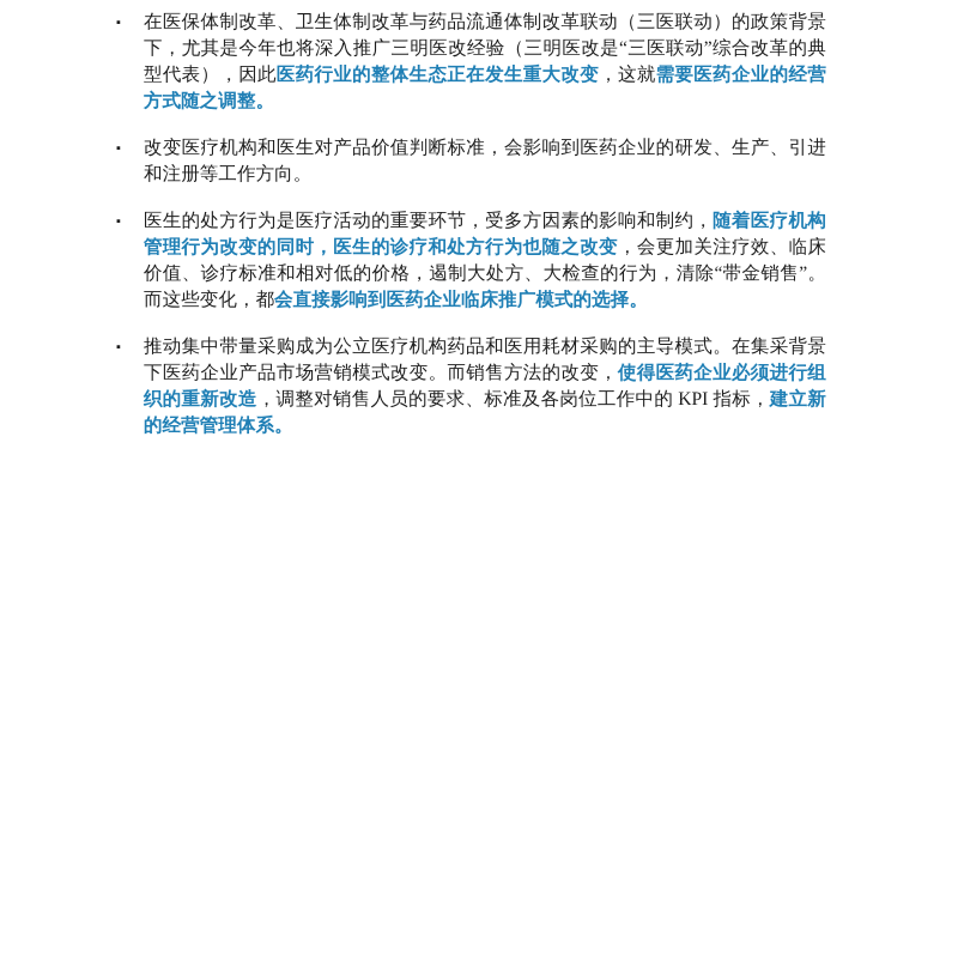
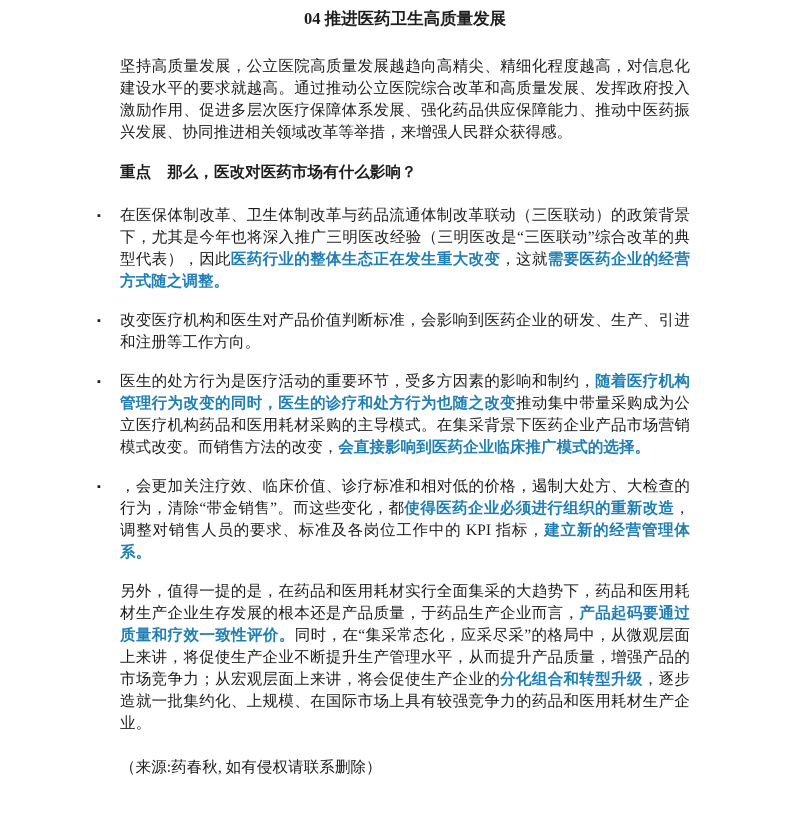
+ 04 推进医药卫生高质量发展
+ 坚持高质量发展，公立医院高质量发展越趋向高精尖、精细化程度越高，对信息化建设水平的要求就越高。通过推动公立医院综合改革和高质量发展、发挥政府投入激励作用、促进多层次医疗保障体系发展、强化药品供应保障能力、推动中医药振兴发展、协同推进相关领域改革等举措，来增强人民群众获得感。
+ 重点 那么，医改对医药市场有什么影响？
  ▪
  在医保体制改革、卫生体制改革与药品流通体制改革联动（三医联动）的政策背景下，尤其是今年也将深入推广三明医改经验（三明医改是“三医联动”综合改革的典型代表），因此医药行业的整体生态正在发生重大改变，这就需要医药企业的经营方式随之调整。
  ▪
  改变医疗机构和医生对产品价值判断标准，会影响到医药企业的研发、生产、引进和注册等工作方向。
  ▪
- 医生的处方行为是医疗活动的重要环节，受多方因素的影响和制约，随着医疗机构管理行为改变的同时，医生的诊疗和处方行为也随之改变，会更加关注疗效、临床价值、诊疗标准和相对低的价格，遏制大处方、大检查的行为，清除“带金销售”。而这些变化，都会直接影响到医药企业临床推广模式的选择。
+ 医生的处方行为是医疗活动的重要环节，受多方因素的影响和制约，随着医疗机构管理行为改变的同时，医生的诊疗和处方行为也随之改变推动集中带量采购成为公立医疗机构药品和医用耗材采购的主导模式。在集采背景下医药企业产品市场营销模式改变。而销售方法的改变，会直接影响到医药企业临床推广模式的选择。
  ▪
- 推动集中带量采购成为公立医疗机构药品和医用耗材采购的主导模式。在集采背景下医药企业产品市场营销模式改变。而销售方法的改变，使得医药企业必须进行组织的重新改造，调整对销售人员的要求、标准及各岗位工作中的 KPI 指标，建立新的经营管理体系。
+ ，会更加关注疗效、临床价值、诊疗标准和相对低的价格，遏制大处方、大检查的行为，清除“带金销售”。而这些变化，都使得医药企业必须进行组织的重新改造，调整对销售人员的要求、标准及各岗位工作中的 KPI 指标，建立新的经营管理体系。
+ 另外，值得一提的是，在药品和医用耗材实行全面集采的大趋势下，药品和医用耗材生产企业生存发展的根本还是产品质量，于药品生产企业而言，产品起码要通过质量和疗效一致性评价。同时，在“集采常态化，应采尽采”的格局中，从微观层面上来讲，将促使生产企业不断提升生产管理水平，从而提升产品质量，增强产品的市场竞争力；从宏观层面上来讲，将会促使生产企业的分化组合和转型升级，逐步造就一批集约化、上规模、在国际市场上具有较强竞争力的药品和医用耗材生产企业。
+ （来源:药春秋, 如有侵权请联系删除）
